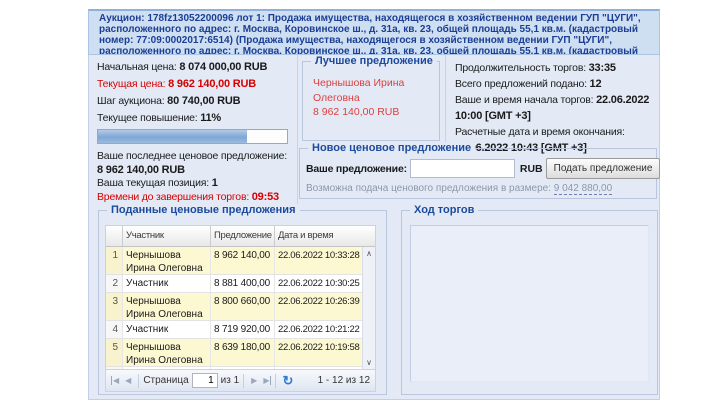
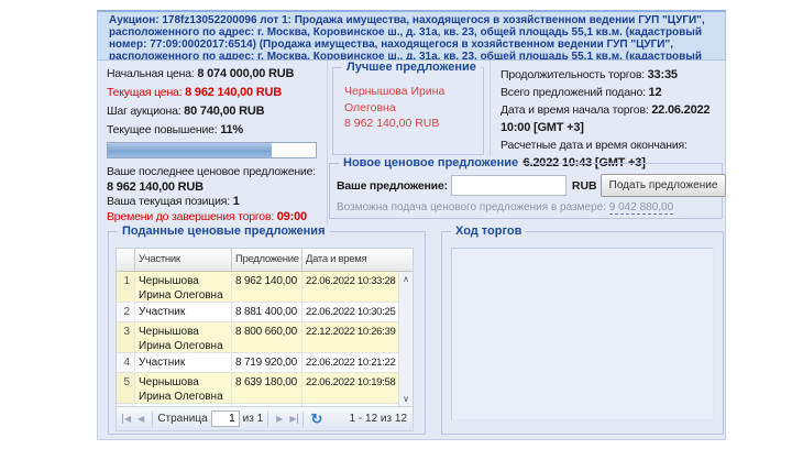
  Аукцион: 178fz13052200096 лот 1: Продажа имущества, находящегося в хозяйственном ведении ГУП "ЦУГИ", расположенного по адрес: г. Москва, Коровинское ш., д. 31а, кв. 23, общей площадь 55,1 кв.м. (кадастровый номер: 77:09:0002017:6514) (Продажа имущества, находящегося в хозяйственном ведении ГУП "ЦУГИ", расположенного по адрес: г. Москва, Коровинское ш., д. 31а, кв. 23, общей площадь 55,1 кв.м. (кадастровый
  Начальная цена: 8 074 000,00 RUB
  Текущая цена: 8 962 140,00 RUB
  Шаг аукциона: 80 740,00 RUB
  Текущее повышение: 11%
  Ваше последнее ценовое предложение:
  8 962 140,00 RUB
  Ваша текущая позиция: 1
- Времени до завершения торгов: 09:53
+ Времени до завершения торгов: 09:00
  Лучшее предложение
  Чернышова Ирина
  Олеговна
  8 962 140,00 RUB
  Продолжительность торгов: 33:35
  Всего предложений подано: 12
- Ваше и время начала торгов: 22.06.2022 10:00 [GMT +3]
+ Дата и время начала торгов: 22.06.2022 10:00 [GMT +3]
  Расчетные дата и время окончания: 6.2022 10:43 [GMT +3]
  Новое ценовое предложение
  Ваше предложение:
  RUB
  Подать предложение
  Возможна подача ценового предложения в размере: 9 042 880,00
  Поданные ценовые предложения
  Участник
  Предложение
  Дата и время
  1
  Чернышова Ирина Олеговна
  8 962 140,00
  22.06.2022 10:33:28
  2
  Участник
  8 881 400,00
  22.06.2022 10:30:25
  3
  Чернышова Ирина Олеговна
  8 800 660,00
- 22.06.2022 10:26:39
+ 22.12.2022 10:26:39
  4
  Участник
  8 719 920,00
  22.06.2022 10:21:22
  5
  Чернышова Ирина Олеговна
  8 639 180,00
  22.06.2022 10:19:58
  ∧
  ∨
  ◀
  ◀
  Страница
  1
  из 1
  ▶
  ▶
  ↻
  1 - 12 из 12
  Ход торгов
